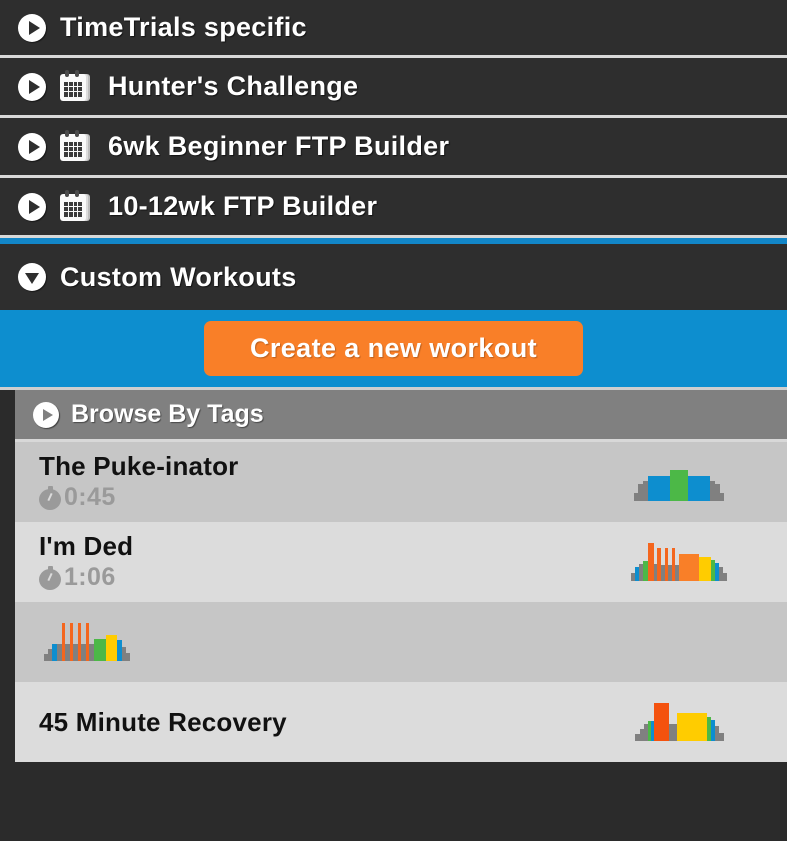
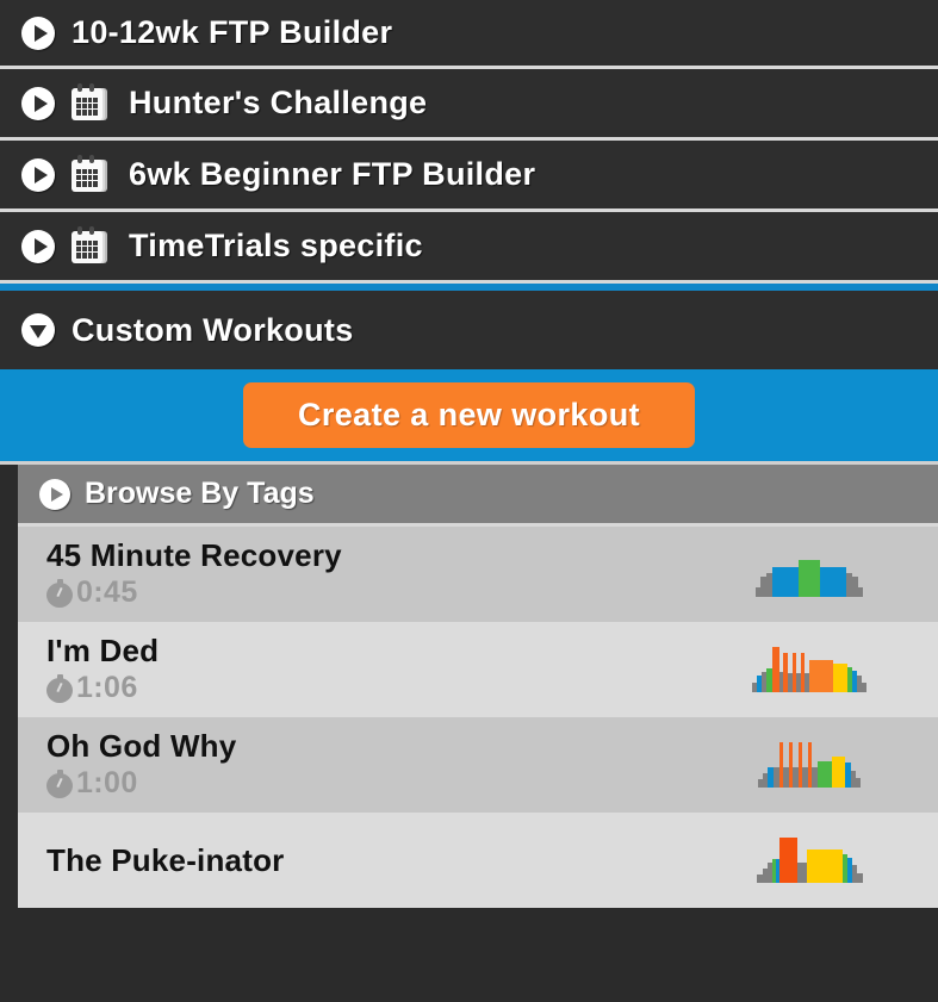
- TimeTrials specific
+ 10-12wk FTP Builder
  Hunter's Challenge
  6wk Beginner FTP Builder
- 10-12wk FTP Builder
+ TimeTrials specific
  Custom Workouts
  Create a new workout
  Browse By Tags
- The Puke-inator
+ 45 Minute Recovery
  0:45
  I'm Ded
  1:06
+ Oh God Why
+ 1:00
- 45 Minute Recovery
+ The Puke-inator
